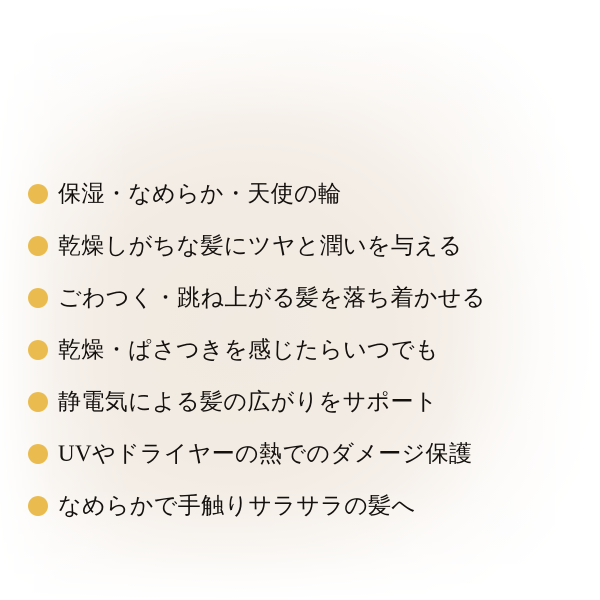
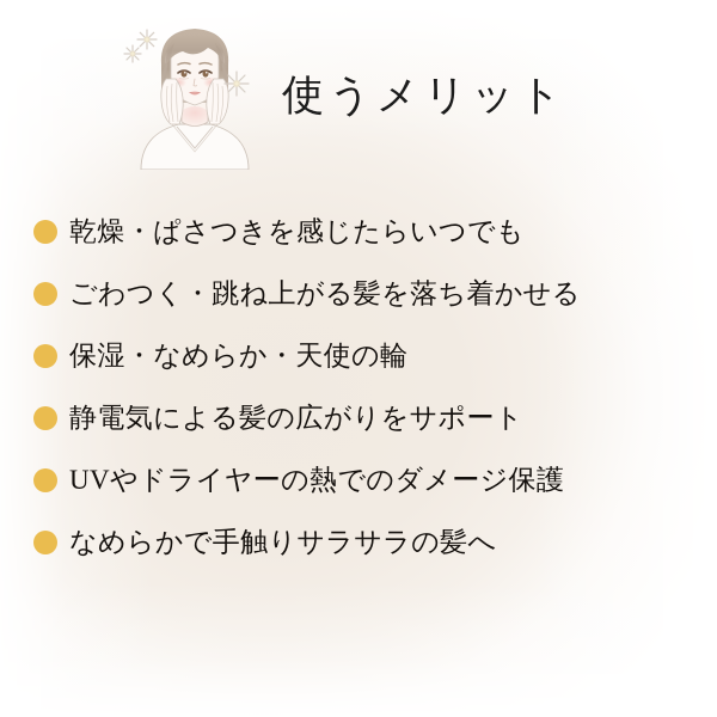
+ 使うメリット
- 保湿・なめらか・天使の輪
+ 乾燥・ぱさつきを感じたらいつでも
- 乾燥しがちな髪にツヤと潤いを与える
  ごわつく・跳ね上がる髪を落ち着かせる
- 乾燥・ぱさつきを感じたらいつでも
+ 保湿・なめらか・天使の輪
  静電気による髪の広がりをサポート
  UVやドライヤーの熱でのダメージ保護
  なめらかで手触りサラサラの髪へ
